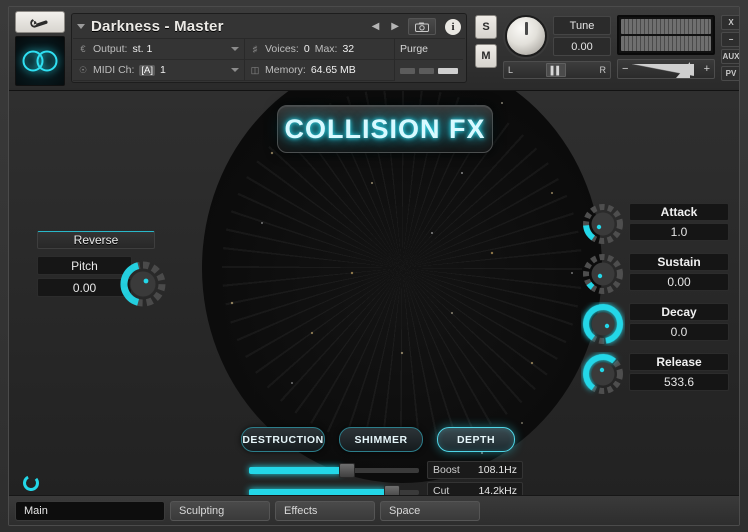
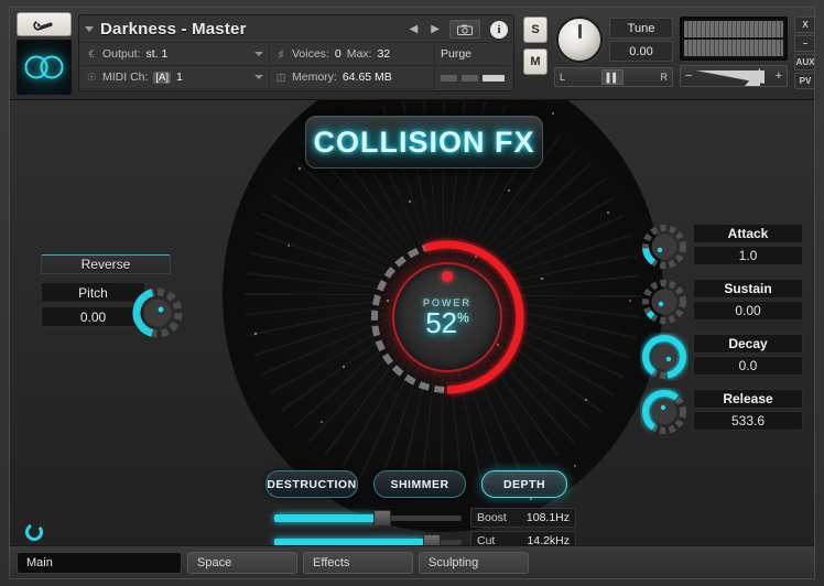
  Darkness - Master
  ◀
  ▶
  i
  €
  Output:
  st. 1
  ☉
  MIDI Ch:
  [A]
  1
  ♯
  Voices:
  0
  Max:
  32
  ◫
  Memory:
  64.65 MB
  Purge
  S
  M
  Tune
  0.00
  L
  ▌▌
  R
  −
  +
  X
  −
  AUX
  PV
  COLLISION FX
+ POWER
+ 52%
  Reverse
  Pitch
  0.00
  Attack
  1.0
  Sustain
  0.00
  Decay
  0.0
  Release
  533.6
  DESTRUCTION
  SHIMMER
  DEPTH
  Boost
  108.1Hz
  Cut
  14.2kHz
  Main
- Sculpting
+ Space
  Effects
- Space
+ Sculpting
